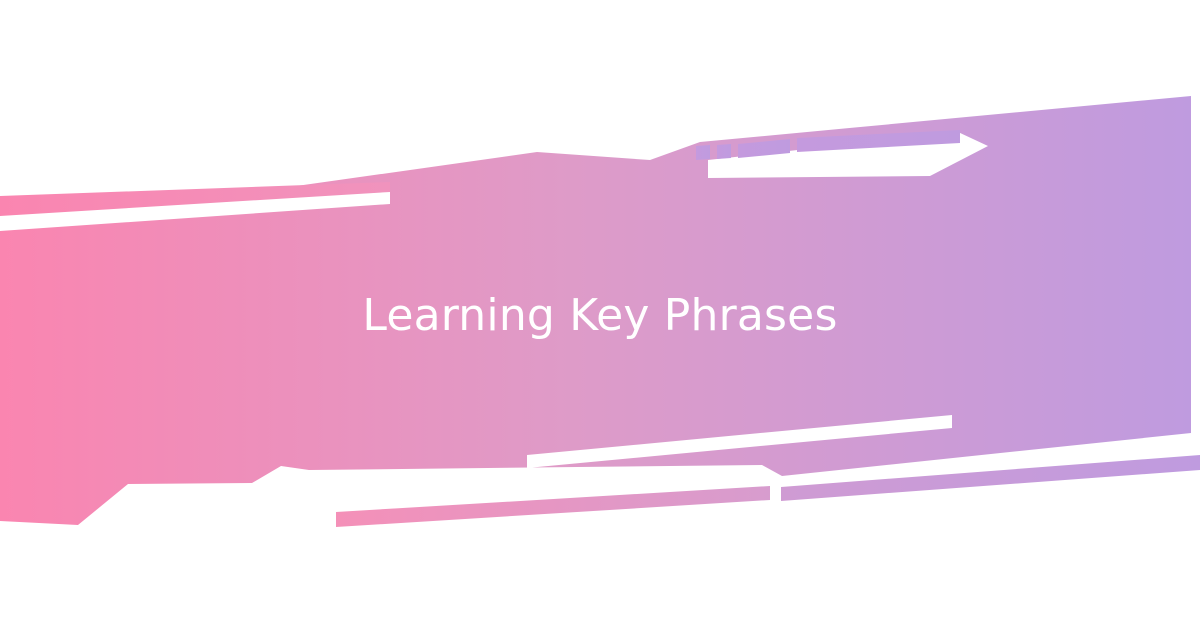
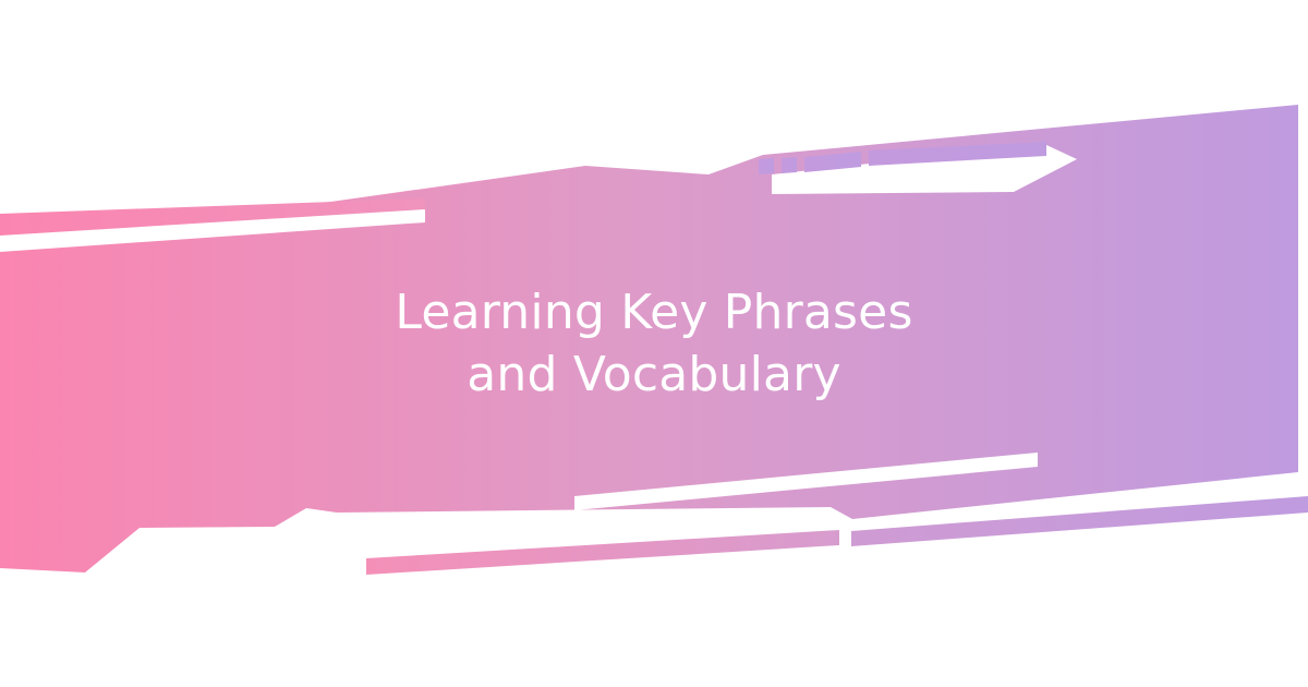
  Learning Key Phrases
+ and Vocabulary
